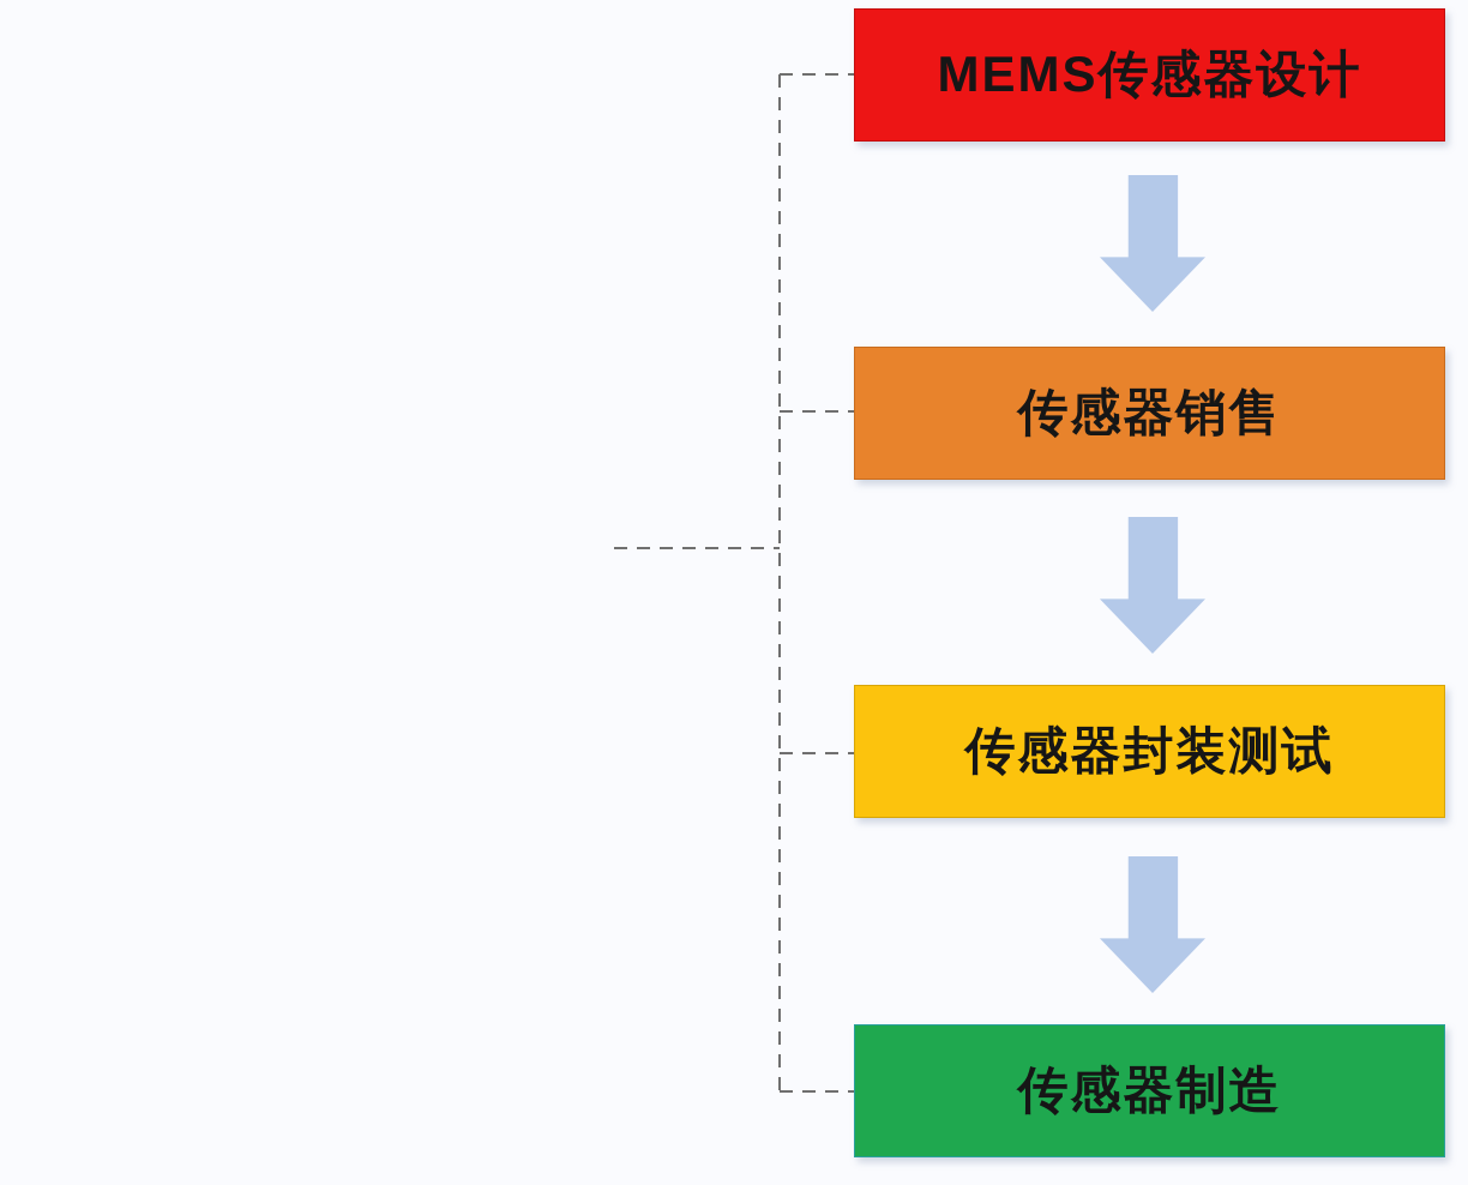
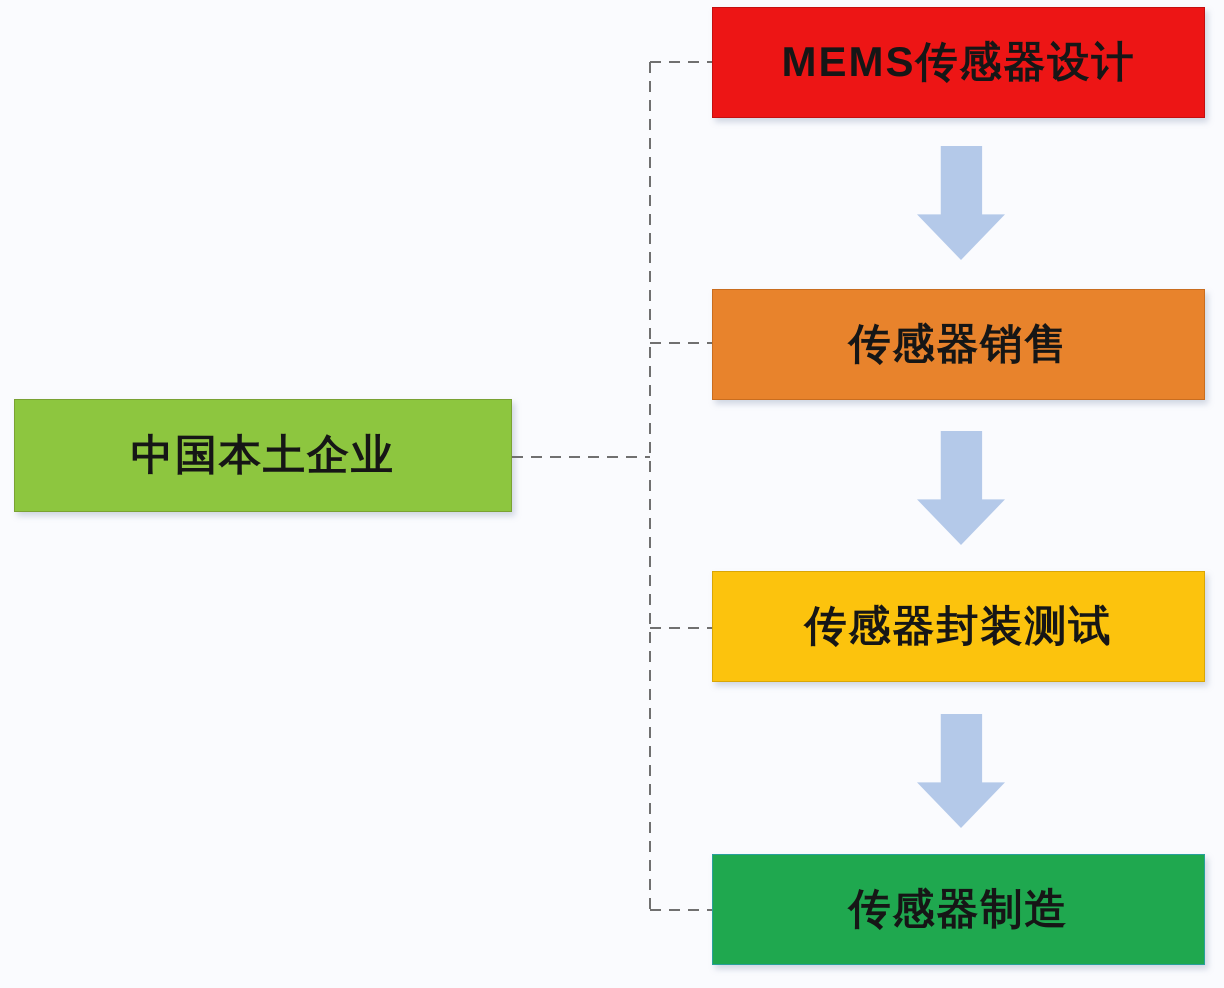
+ 中国本土企业
  MEMS传感器设计
  传感器销售
  传感器封装测试
  传感器制造
